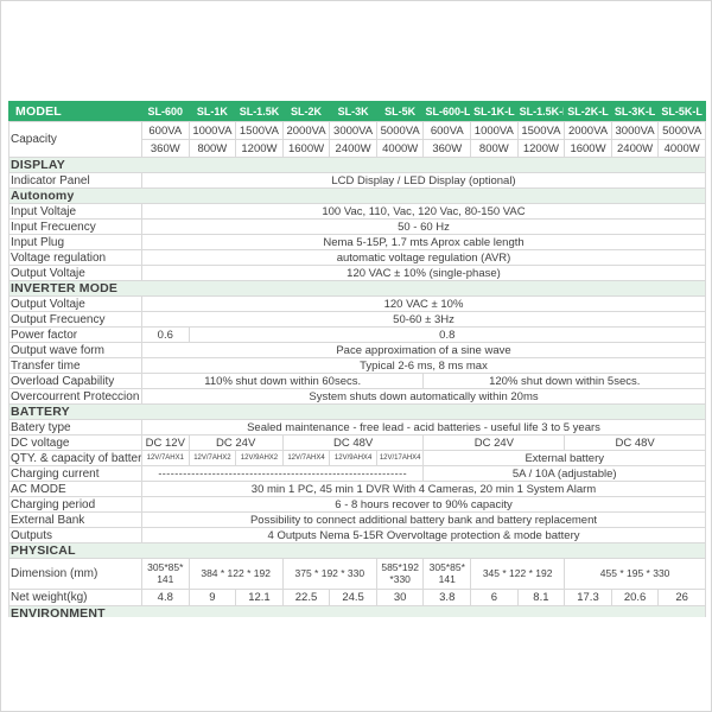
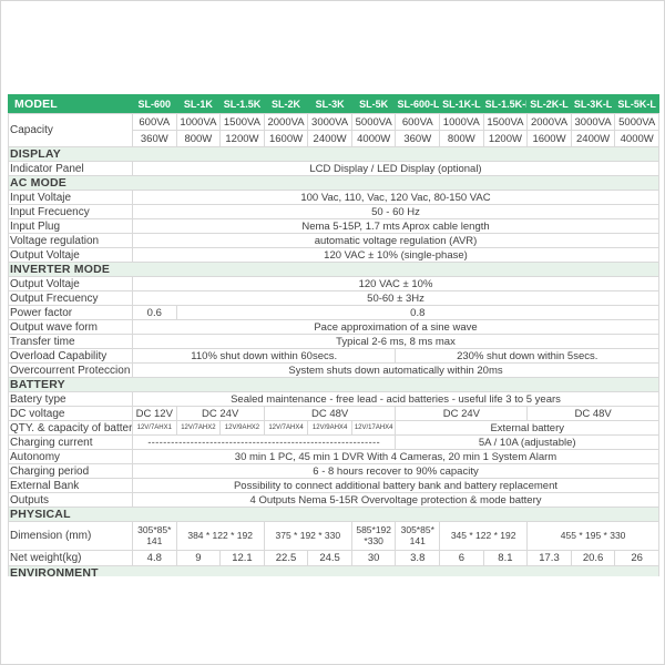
  MODEL	SL-600	SL-1K	SL-1.5K	SL-2K	SL-3K	SL-5K	SL-600-L	SL-1K-L	SL-1.5K-	SL-2K-L	SL-3K-L	SL-5K-L
  Capacity	600VA	1000VA	1500VA	2000VA	3000VA	5000VA	600VA	1000VA	1500VA	2000VA	3000VA	5000VA
  360W	800W	1200W	1600W	2400W	4000W	360W	800W	1200W	1600W	2400W	4000W
  DISPLAY
  Indicator Panel	LCD Display / LED Display (optional)
- Autonomy
+ AC MODE
  Input Voltaje	100 Vac, 110, Vac, 120 Vac, 80-150 VAC
  Input Frecuency	50 - 60 Hz
  Input Plug	Nema 5-15P, 1.7 mts Aprox cable length
  Voltage regulation	automatic voltage regulation (AVR)
  Output Voltaje	120 VAC ± 10% (single-phase)
  INVERTER MODE
  Output Voltaje	120 VAC ± 10%
  Output Frecuency	50-60 ± 3Hz
  Power factor	0.6	0.8
  Output wave form	Pace approximation of a sine wave
  Transfer time	Typical 2-6 ms, 8 ms max
- Overload Capability	110% shut down within 60secs.	120% shut down within 5secs.
+ Overload Capability	110% shut down within 60secs.	230% shut down within 5secs.
  Overcourrent Proteccion	System shuts down automatically within 20ms
  BATTERY
  Batery type	Sealed maintenance - free lead - acid batteries - useful life 3 to 5 years
  DC voltage	DC 12V	DC 24V	DC 48V	DC 24V	DC 48V
  Charging current	------------------------------------------------------------	5A / 10A (adjustable)
- AC MODE	30 min 1 PC, 45 min 1 DVR With 4 Cameras, 20 min 1 System Alarm
+ Autonomy	30 min 1 PC, 45 min 1 DVR With 4 Cameras, 20 min 1 System Alarm
  Charging period	6 - 8 hours recover to 90% capacity
  External Bank	Possibility to connect additional battery bank and battery replacement
  Outputs	4 Outputs Nema 5-15R Overvoltage protection & mode battery
  PHYSICAL
  Dimension (mm)	305*85* 141	384 * 122 * 192	375 * 192 * 330	585*192 *330	305*85* 141	345 * 122 * 192	455 * 195 * 330
  Net weight(kg)	4.8	9	12.1	22.5	24.5	30	3.8	6	8.1	17.3	20.6	26
  ENVIRONMENT
